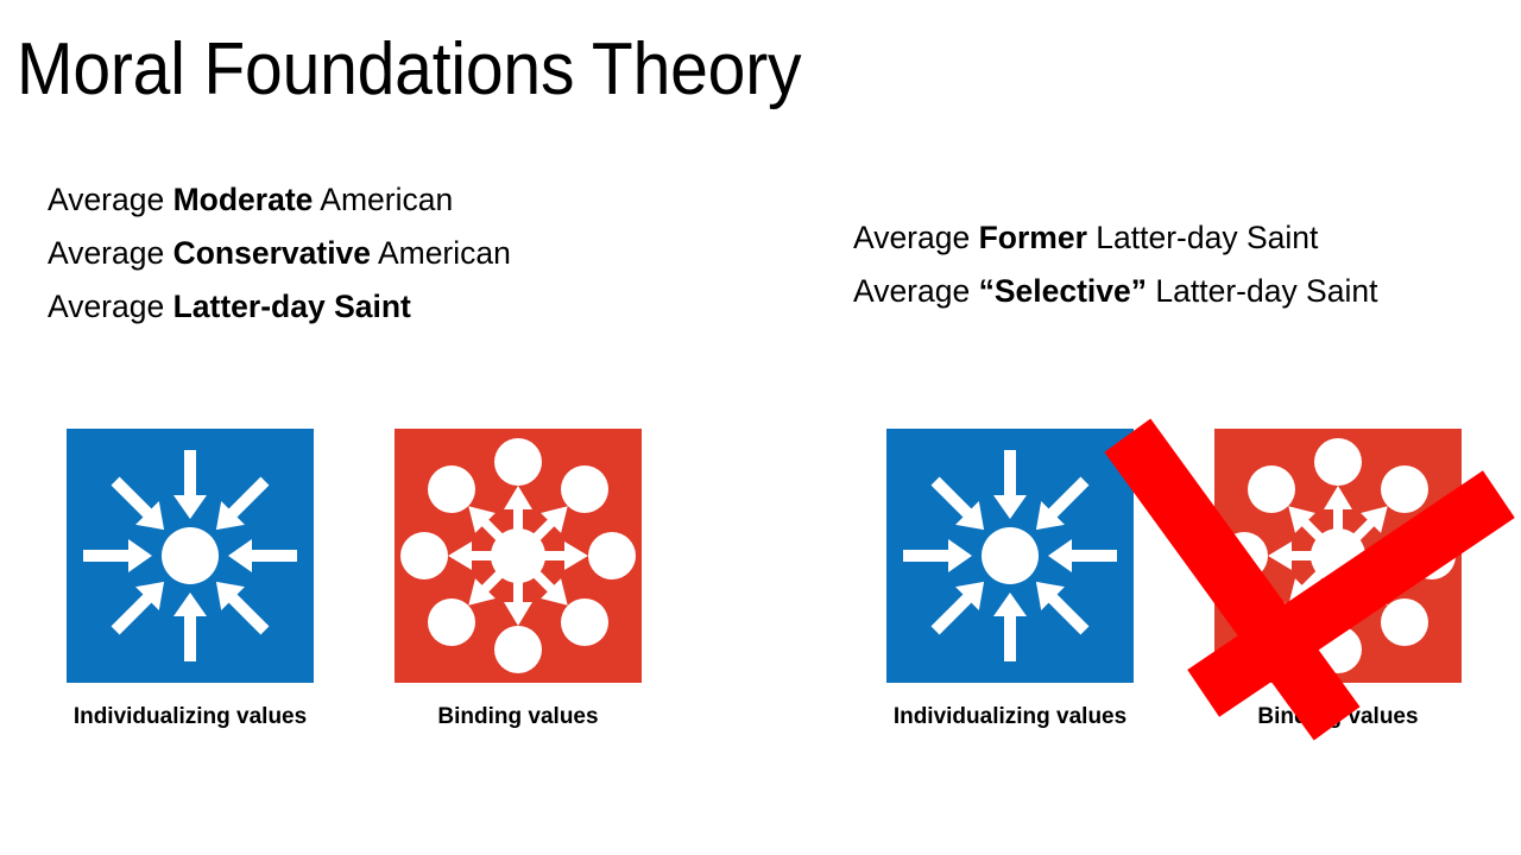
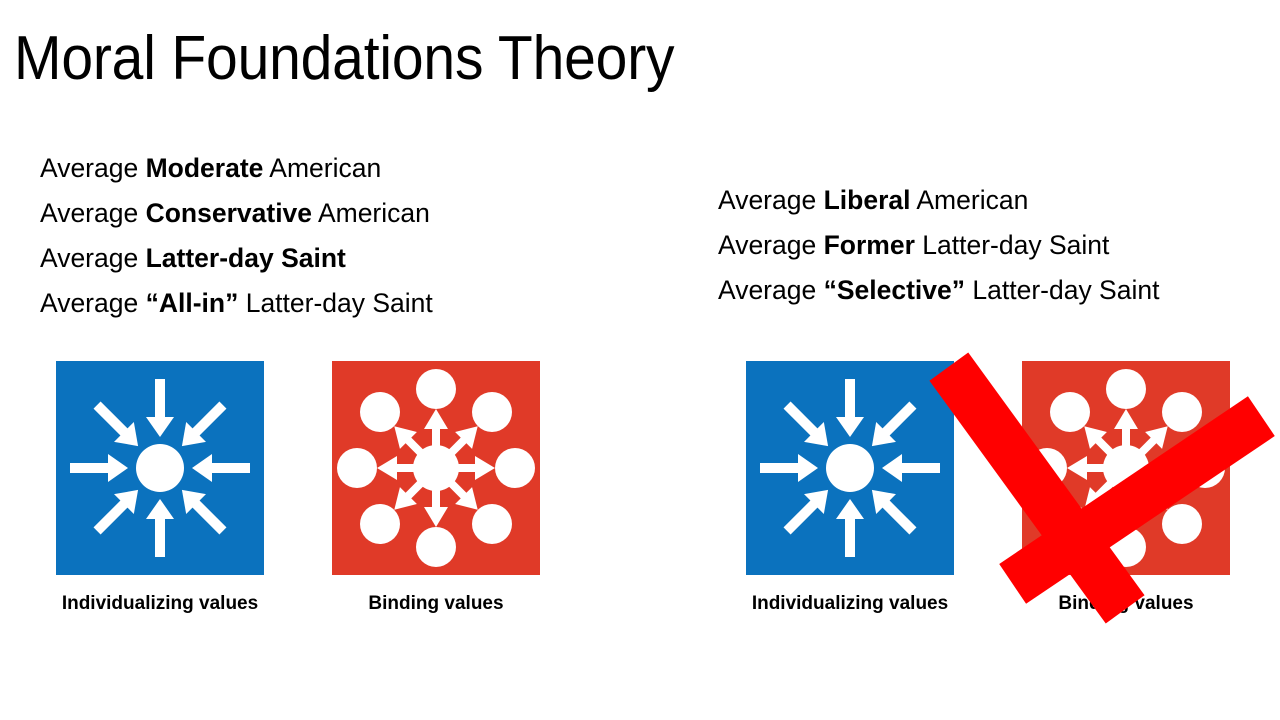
  Moral Foundations Theory
  Average Moderate American
  Average Conservative American
  Average Latter-day Saint
+ Average “All-in” Latter-day Saint
+ Average Liberal American
  Average Former Latter-day Saint
  Average “Selective” Latter-day Saint
  Individualizing values
  Binding values
  Individualizing values
